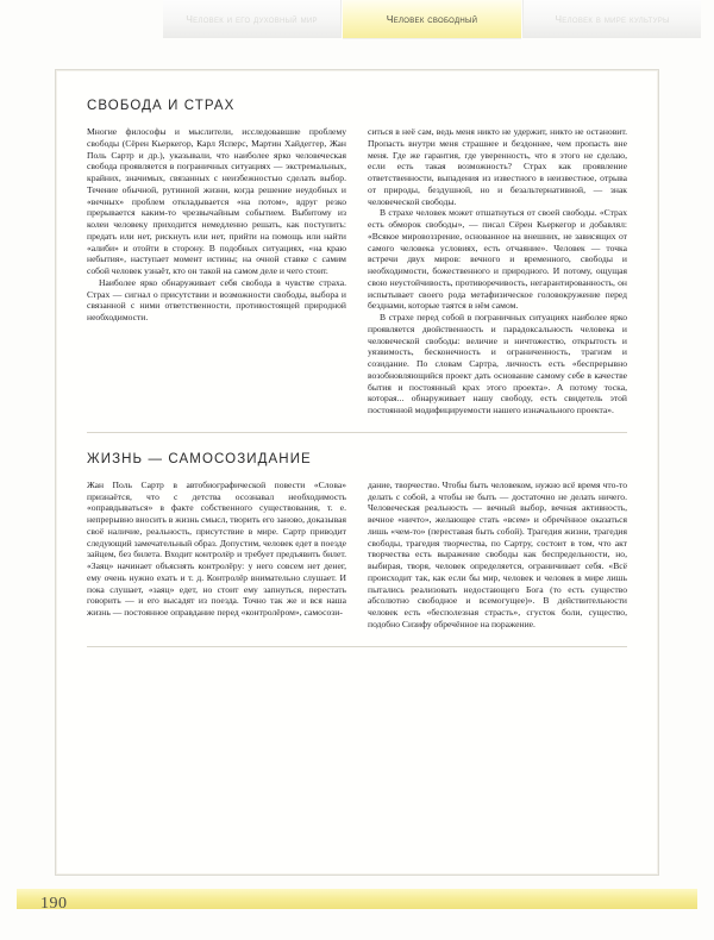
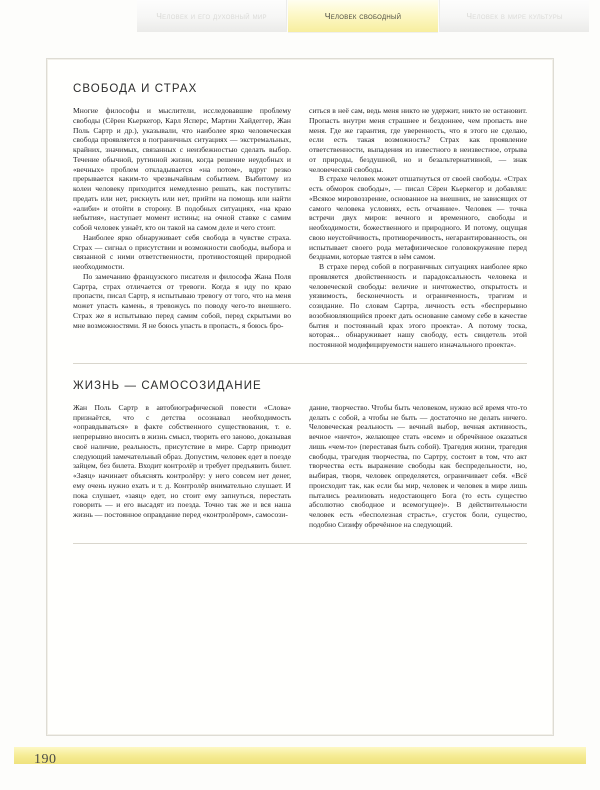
  Человек и его духовный мир
  Человек свободный
  Человек в мире культуры
  СВОБОДА И СТРАХ
  Многие философы и мыслители, исследовавшие проблему свободы (Сёрен Кьеркегор, Карл Ясперс, Мартин Хайдеггер, Жан Поль Сартр и др.), указывали, что наиболее ярко человеческая свобода проявляется в пограничных ситуациях — экстремальных, крайних, значимых, связанных с неизбежностью сделать выбор. Течение обычной, рутинной жизни, когда решение неудобных и «вечных» проблем откладывается «на потом», вдруг резко прерывается каким-то чрезвычайным событием. Выбитому из колеи человеку приходится немедленно решать, как поступить: предать или нет, рискнуть или нет, прийти на помощь или найти «алиби» и отойти в сторону. В подобных ситуациях, «на краю небытия», наступает момент истины; на очной ставке с самим собой человек узнаёт, кто он такой на самом деле и чего стоит.
  Наиболее ярко обнаруживает себя свобода в чувстве страха. Страх — сигнал о присутствии и возможности свободы, выбора и связанной с ними ответственности, противостоящей природной необходимости.
+ По замечанию французского писателя и философа Жана Поля Сартра, страх отличается от тревоги. Когда я иду по краю пропасти, писал Сартр, я испытываю тревогу от того, что на меня может упасть камень, я тревожусь по поводу чего-то внешнего. Страх же я испытываю перед самим собой, перед скрытыми во мне возможностями. Я не боюсь упасть в пропасть, я боюсь бро-
  ситься в неё сам, ведь меня никто не удержит, никто не остановит. Пропасть внутри меня страшнее и бездоннее, чем пропасть вне меня. Где же гарантия, где уверенность, что я этого не сделаю, если есть такая возможность? Страх как проявление ответственности, выпадения из известного в неизвестное, отрыва от природы, бездушной, но и безальтернативной, — знак человеческой свободы.
  В страхе человек может отшатнуться от своей свободы. «Страх есть обморок свободы», — писал Сёрен Кьеркегор и добавлял: «Всякое мировоззрение, основанное на внешних, не зависящих от самого человека условиях, есть отчаяние». Человек — точка встречи двух миров: вечного и временного, свободы и необходимости, божественного и природного. И потому, ощущая свою неустойчивость, противоречивость, негарантированность, он испытывает своего рода метафизическое головокружение перед безднами, которые таятся в нём самом.
  В страхе перед собой в пограничных ситуациях наиболее ярко проявляется двойственность и парадоксальность человека и человеческой свободы: величие и ничтожество, открытость и уязвимость, бесконечность и ограниченность, трагизм и созидание. По словам Сартра, личность есть «беспрерывно возобновляющийся проект дать основание самому себе в качестве бытия и постоянный крах этого проекта». А потому тоска, которая... обнаруживает нашу свободу, есть свидетель этой постоянной модифицируемости нашего изначального проекта».
  ЖИЗНЬ — САМОСОЗИДАНИЕ
  Жан Поль Сартр в автобиографической повести «Слова» признаётся, что с детства осознавал необходимость «оправдываться» в факте собственного существования, т. е. непрерывно вносить в жизнь смысл, творить его заново, доказывая своё наличие, реальность, присутствие в мире. Сартр приводит следующий замечательный образ. Допустим, человек едет в поезде зайцем, без билета. Входит контролёр и требует предъявить билет. «Заяц» начинает объяснять контролёру: у него совсем нет денег, ему очень нужно ехать и т. д. Контролёр внимательно слушает. И пока слушает, «заяц» едет, но стоит ему запнуться, перестать говорить — и его высадят из поезда. Точно так же и вся наша жизнь — постоянное оправдание перед «контролёром», самосози-
- дание, творчество. Чтобы быть человеком, нужно всё время что-то делать с собой, а чтобы не быть — достаточно не делать ничего. Человеческая реальность — вечный выбор, вечная активность, вечное «ничто», желающее стать «всем» и обречённое оказаться лишь «чем-то» (переставая быть собой). Трагедия жизни, трагедия свободы, трагедия творчества, по Сартру, состоит в том, что акт творчества есть выражение свободы как беспредельности, но, выбирая, творя, человек определяется, ограничивает себя. «Всё происходит так, как если бы мир, человек и человек в мире лишь пытались реализовать недостающего Бога (то есть существо абсолютно свободное и всемогущее)». В действительности человек есть «бесполезная страсть», сгусток боли, существо, подобно Сизифу обречённое на поражение.
+ дание, творчество. Чтобы быть человеком, нужно всё время что-то делать с собой, а чтобы не быть — достаточно не делать ничего. Человеческая реальность — вечный выбор, вечная активность, вечное «ничто», желающее стать «всем» и обречённое оказаться лишь «чем-то» (переставая быть собой). Трагедия жизни, трагедия свободы, трагедия творчества, по Сартру, состоит в том, что акт творчества есть выражение свободы как беспредельности, но, выбирая, творя, человек определяется, ограничивает себя. «Всё происходит так, как если бы мир, человек и человек в мире лишь пытались реализовать недостающего Бога (то есть существо абсолютно свободное и всемогущее)». В действительности человек есть «бесполезная страсть», сгусток боли, существо, подобно Сизифу обречённое на следующий.
  190
